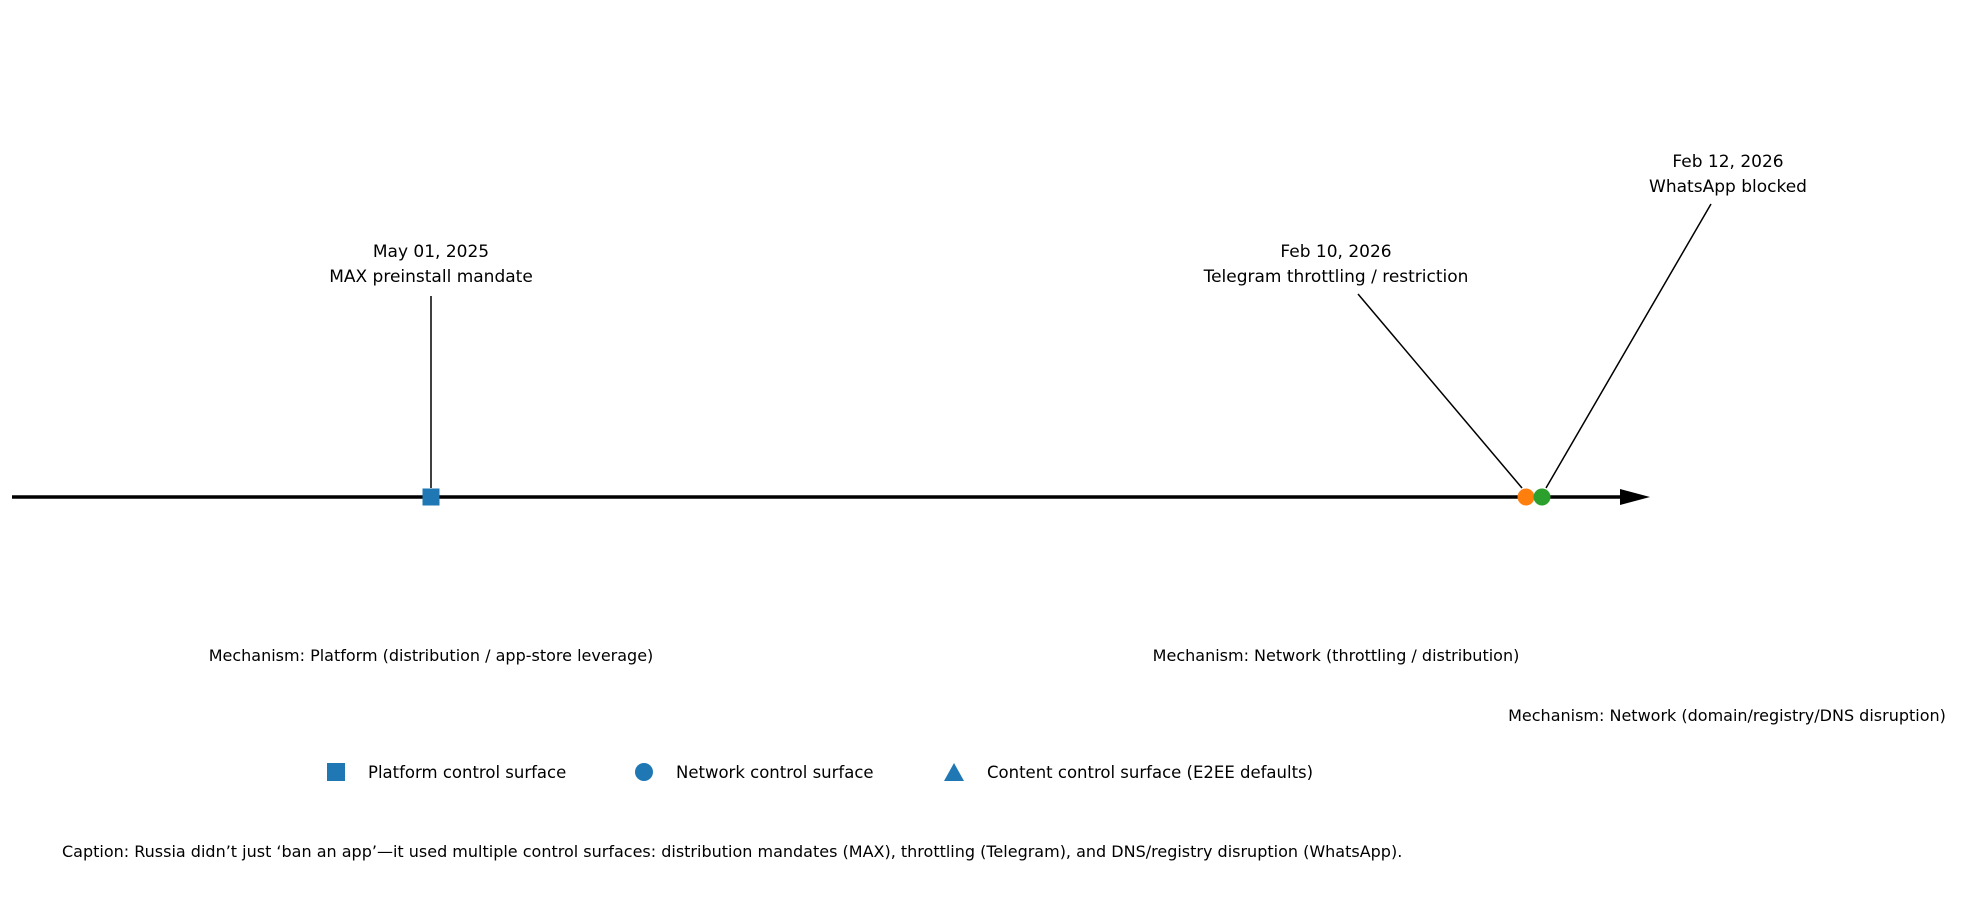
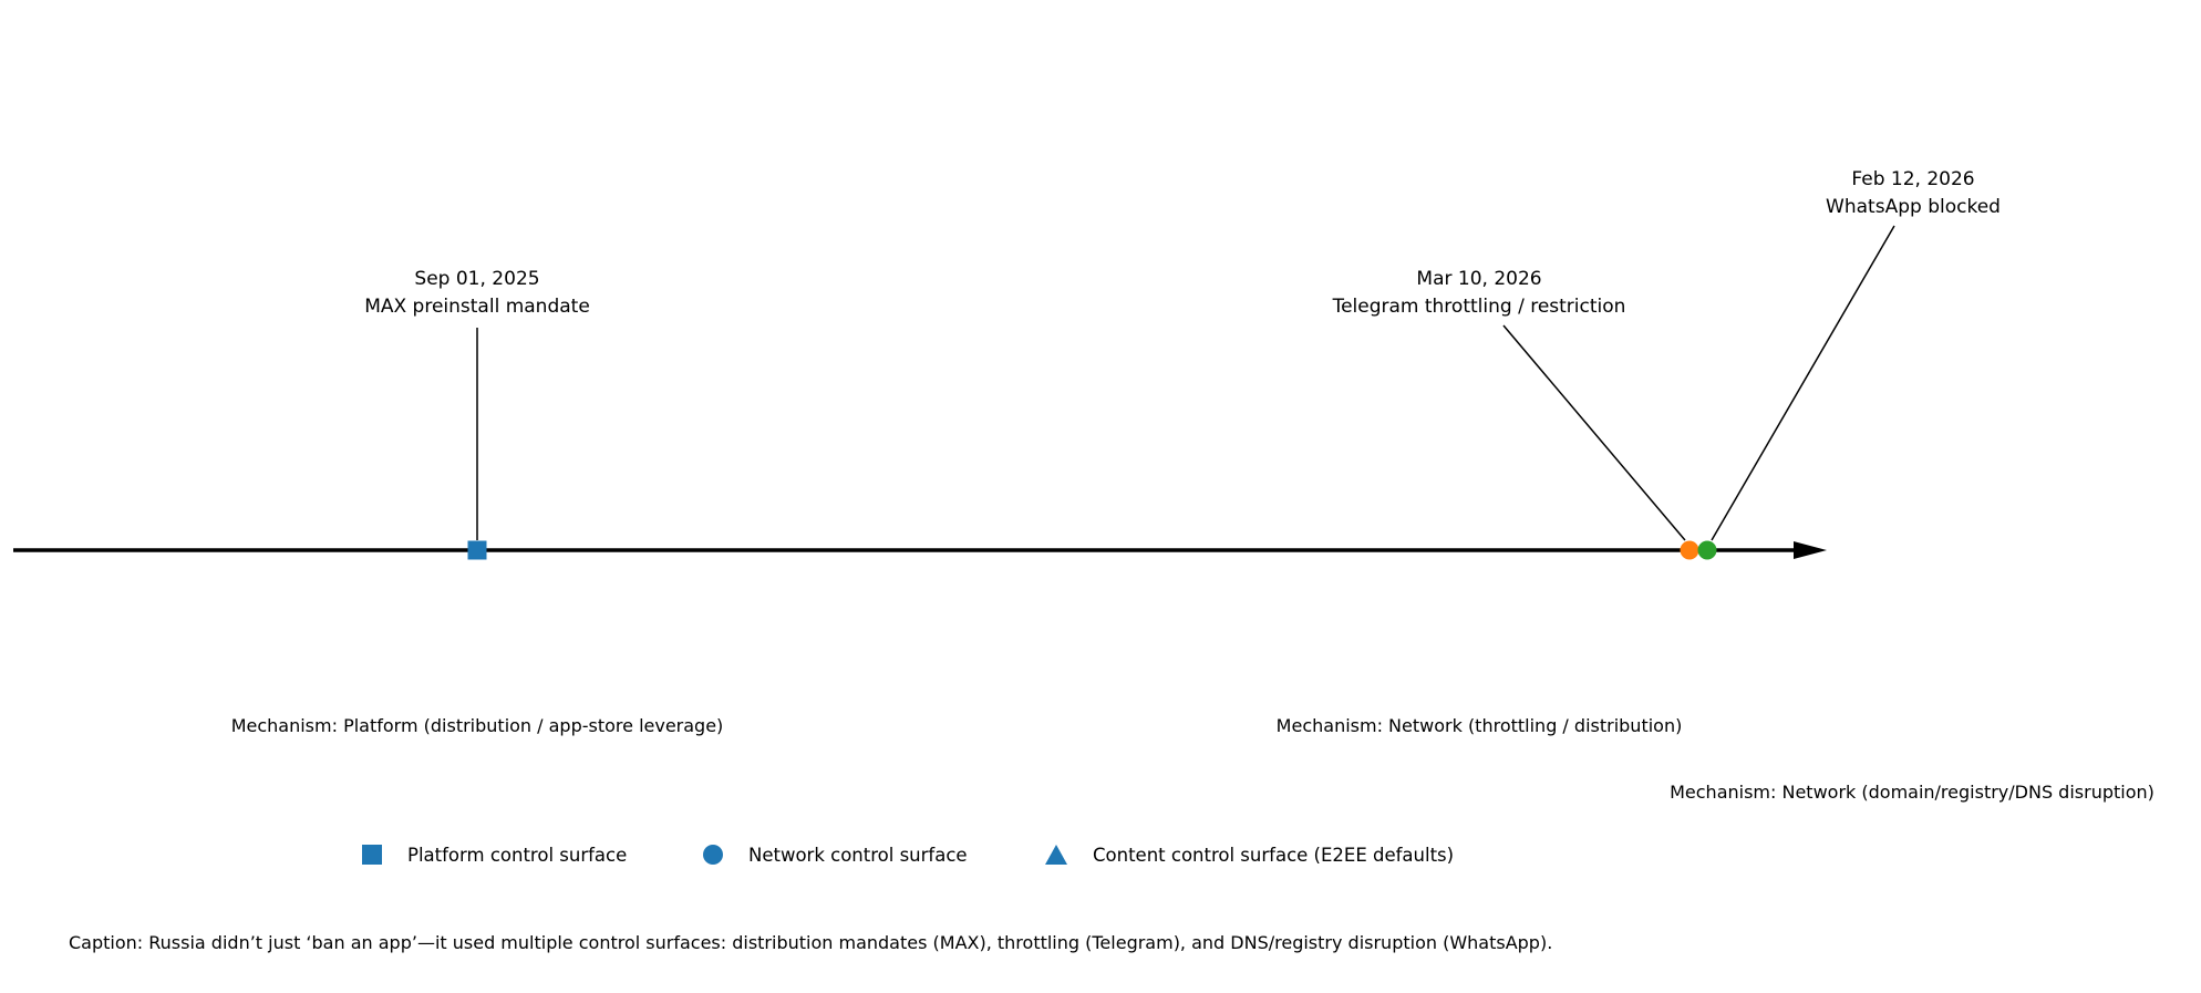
- May 01, 2025
+ Sep 01, 2025
  MAX preinstall mandate
- Feb 10, 2026
+ Mar 10, 2026
  Telegram throttling / restriction
  Feb 12, 2026
  WhatsApp blocked
  Mechanism: Platform (distribution / app-store leverage)
  Mechanism: Network (throttling / distribution)
  Mechanism: Network (domain/registry/DNS disruption)
  Platform control surface
  Network control surface
  Content control surface (E2EE defaults)
  Caption: Russia didn’t just ‘ban an app’—it used multiple control surfaces: distribution mandates (MAX), throttling (Telegram), and DNS/registry disruption (WhatsApp).
